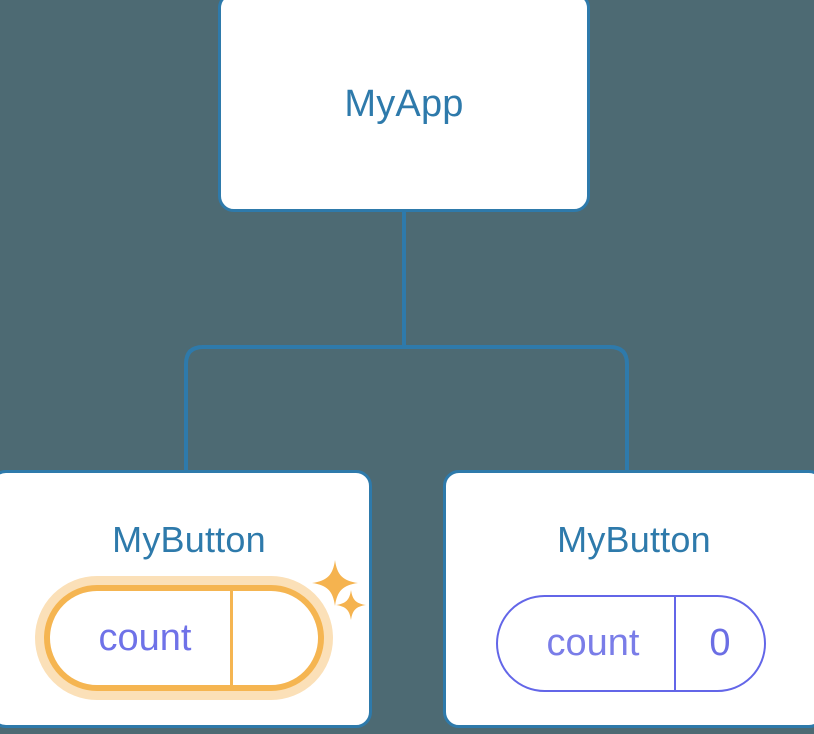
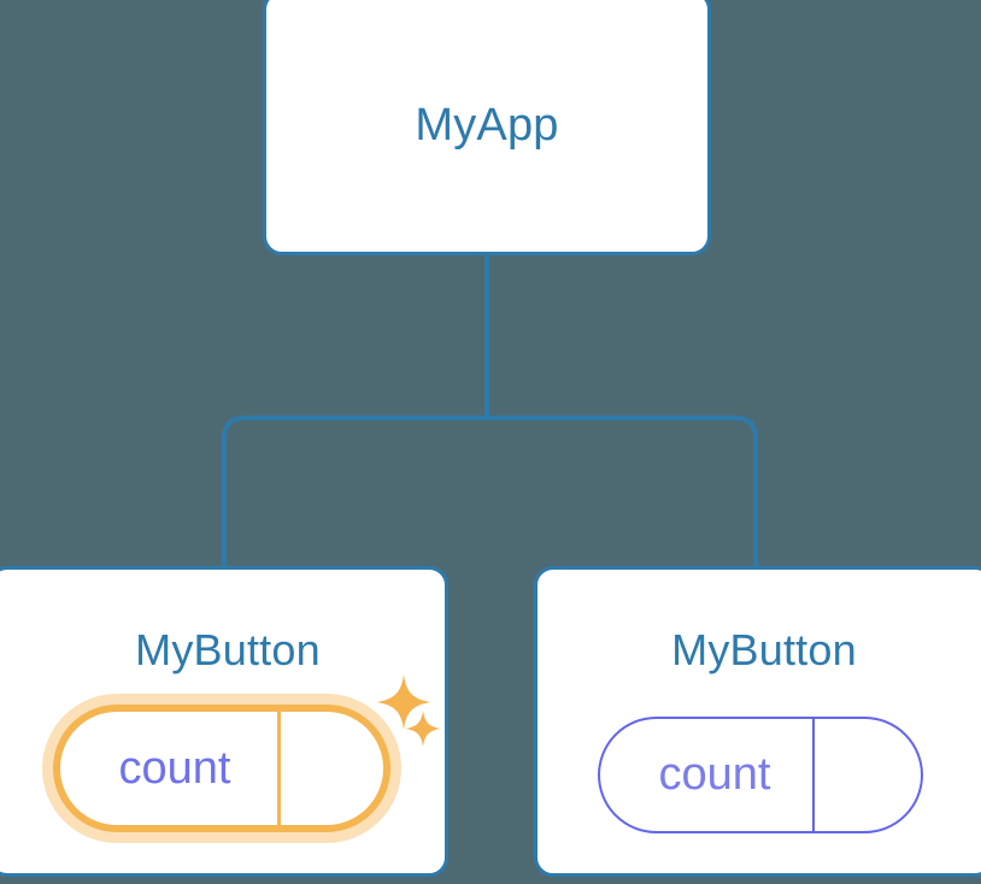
  MyApp
  MyButton
  count
  MyButton
  count
- 0
